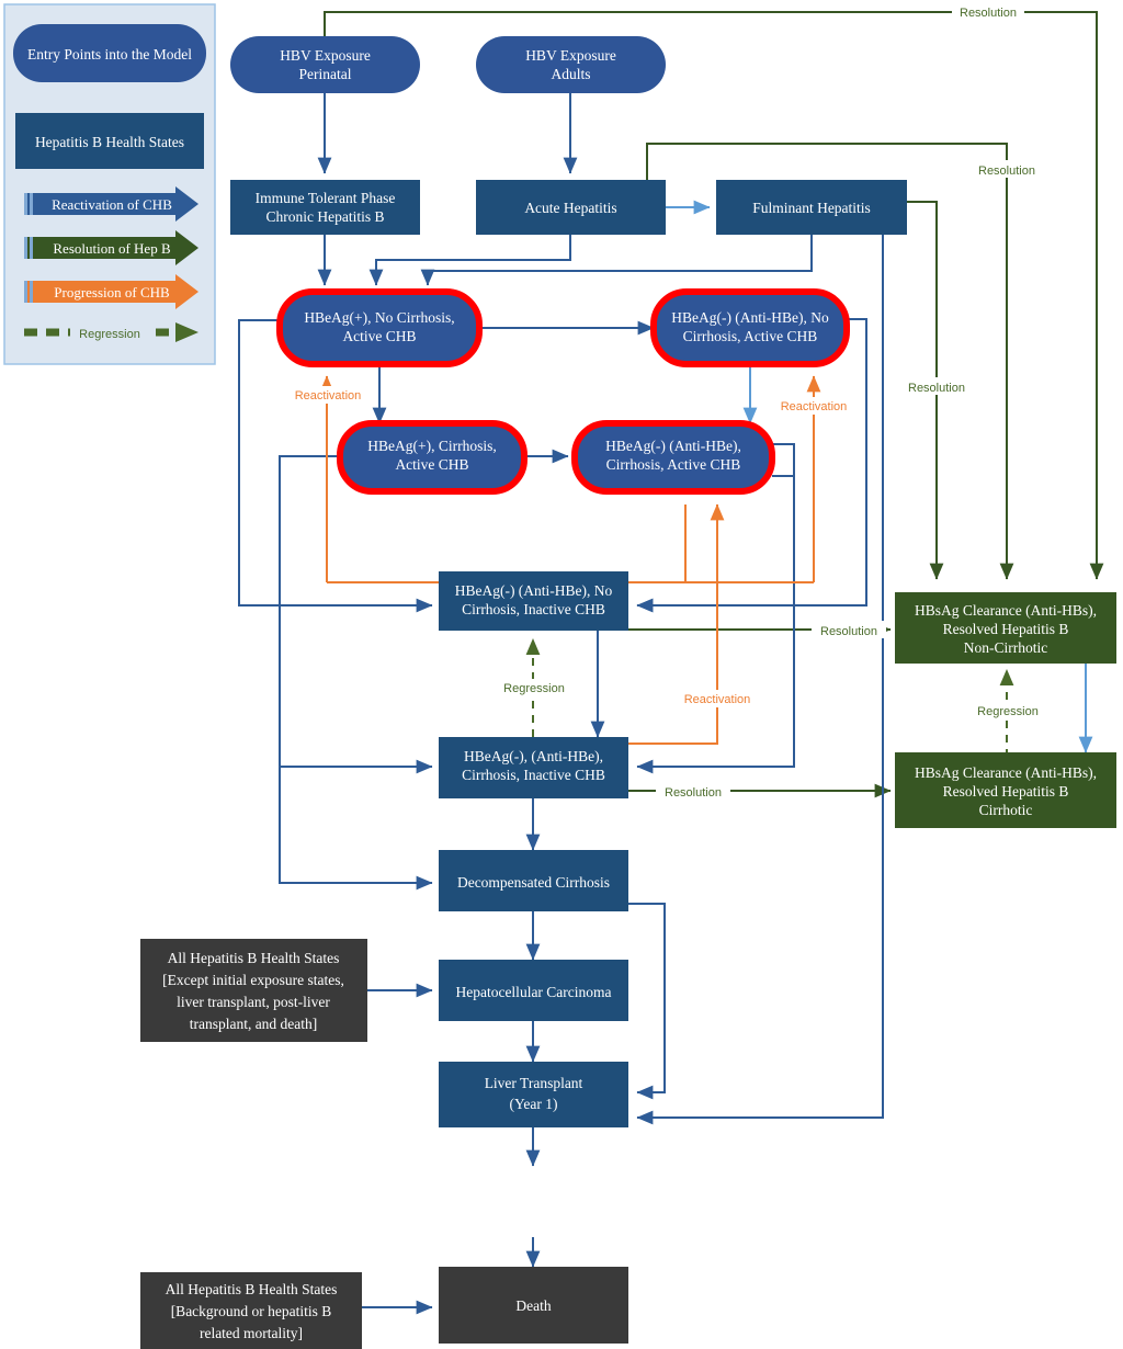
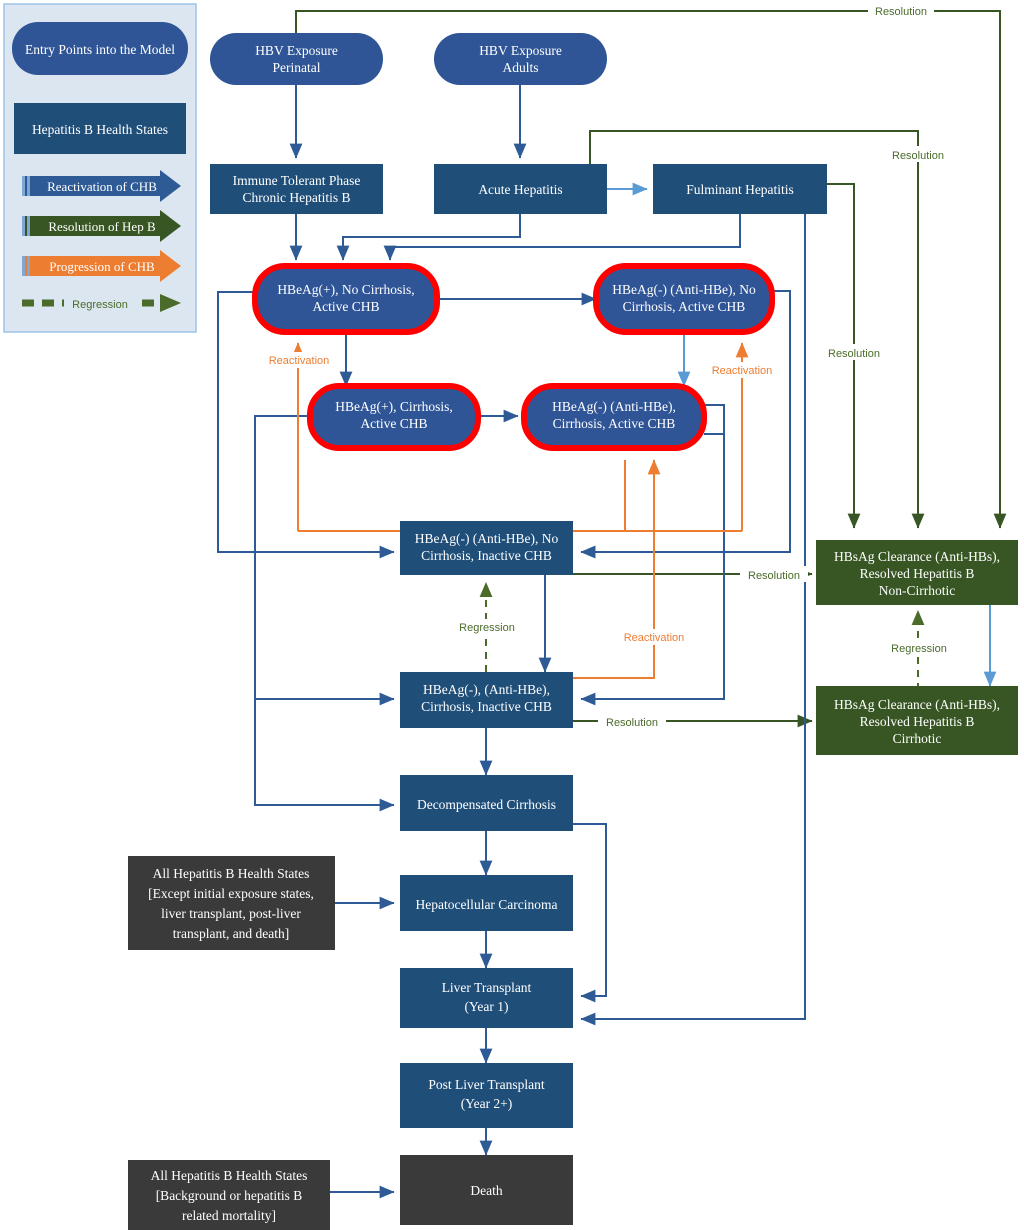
  Resolution
  Resolution
  Resolution
  Resolution
  Resolution
  Reactivation
  Reactivation
  Reactivation
  Regression
  Regression
  HBV Exposure
  Perinatal
  HBV Exposure
  Adults
  Immune Tolerant Phase
  Chronic Hepatitis B
  Acute Hepatitis
  Fulminant Hepatitis
  HBeAg(+), No Cirrhosis,
  Active CHB
  HBeAg(-) (Anti-HBe), No
  Cirrhosis, Active CHB
  HBeAg(+), Cirrhosis,
  Active CHB
  HBeAg(-) (Anti-HBe),
  Cirrhosis, Active CHB
  HBeAg(-) (Anti-HBe), No
  Cirrhosis, Inactive CHB
  HBeAg(-), (Anti-HBe),
  Cirrhosis, Inactive CHB
  HBsAg Clearance (Anti-HBs),
  Resolved Hepatitis B
  Non-Cirrhotic
  HBsAg Clearance (Anti-HBs),
  Resolved Hepatitis B
  Cirrhotic
  Decompensated Cirrhosis
  Hepatocellular Carcinoma
  Liver Transplant
  (Year 1)
+ Post Liver Transplant
+ (Year 2+)
  Death
  All Hepatitis B Health States
  [Except initial exposure states,
  liver transplant, post-liver
  transplant, and death]
  All Hepatitis B Health States
  [Background or hepatitis B
  related mortality]
  Entry Points into the Model
  Hepatitis B Health States
  Reactivation of CHB
  Resolution of Hep B
  Progression of CHB
  Regression
